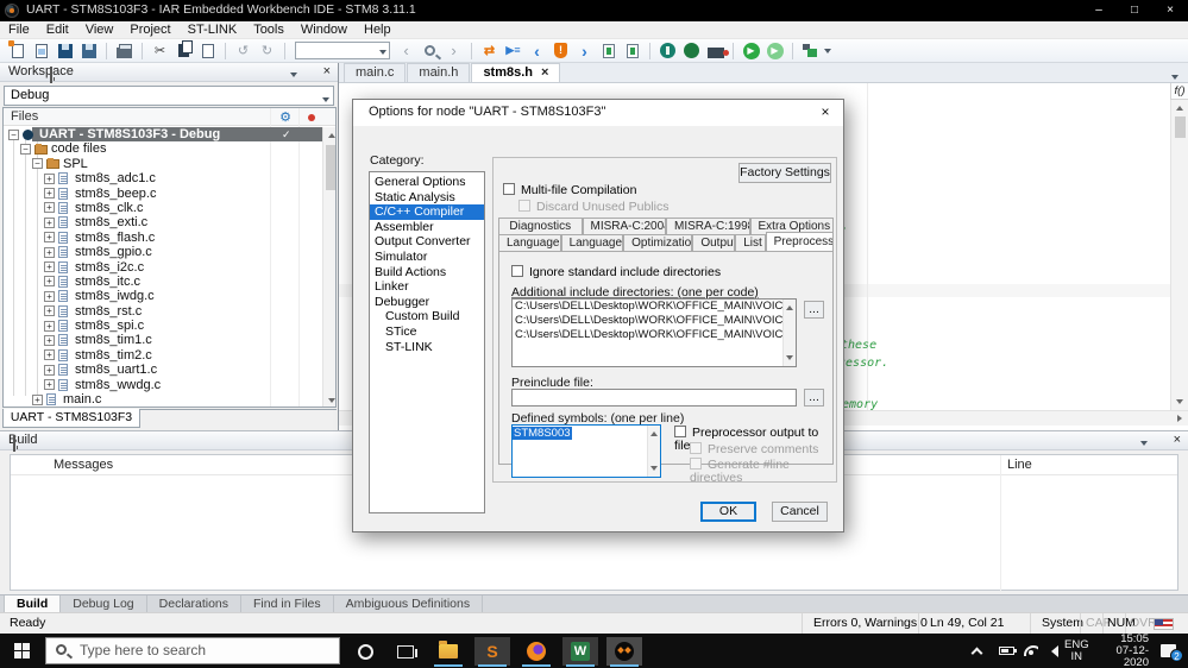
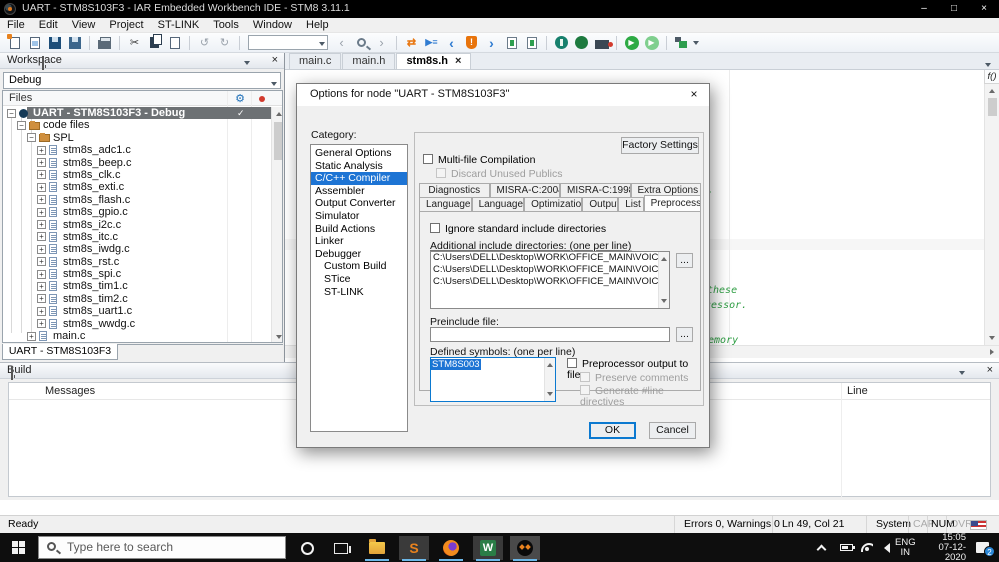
  UART - STM8S103F3 - IAR Embedded Workbench IDE - STM8 3.11.1
  –
  □
  ×
  File Edit View Project ST-LINK Tools Window Help
  ✂
  ↺
  ↻
  ‹
  ›
  ⇄
  ▶≡
  ‹
  !
  ›
  ▶
  ▶
  Worksace
  ×
  Debug
  Files
  ⚙
  −
  UART - STM8S103F3 - Debug
  ✓
  −
  code files
  −
  SPL
  +
  stm8s_adc1.c
  +
  stm8s_beep.c
  +
  stm8s_clk.c
  +
  stm8s_exti.c
  +
  stm8s_flash.c
  +
  stm8s_gpio.c
  +
  stm8s_i2c.c
  +
  stm8s_itc.c
  +
  stm8s_iwdg.c
  +
  stm8s_rst.c
  +
  stm8s_spi.c
  +
  stm8s_tim1.c
  +
  stm8s_tim2.c
  +
  stm8s_uart1.c
  +
  stm8s_wwdg.c
  +
  main.c
  UART - STM8S103F3
  main.c
  main.h
  stm8s.h ×
  f()
  these
  essor.
  emory
  uild
  ×
  Messages
  Line
- Build
- Debug Log
- Declarations
- Find in Files
- Ambiguous Definitions
  Ready
  Errors 0, Warnings 0
  Ln 49, Col 21
  System
  CAP
  NUM
  OVR
  Type here to search
  S
  W
  ENG
  IN
  15:05
  07-12-2020
  2
  Options for node "UART - STM8S103F3"
  ×
  Category:
  General Options
  Static Analysis
  C/C++ Compiler
  Assembler
  Output Converter
  Simulator
  Build Actions
  Linker
  Debugger
  Custom Build
  STice
  ST-LINK
  Factory Settings
  Multi-file Compilation
  Discard Unused Publics
  Diagnostics
  MISRA-C:200
  MISRA-C:199
  Extra Options
  Language
  Language
  Optimizatio
  Outpu
  List
  Preprocess
  Ignore standard include directories
- Additional include directories: (one per code)
+ Additional include directories: (one per line)
  C:\Users\DELL\Desktop\WORK\OFFICE_MAIN\VOIC
  C:\Users\DELL\Desktop\WORK\OFFICE_MAIN\VOIC
  C:\Users\DELL\Desktop\WORK\OFFICE_MAIN\VOIC
  ...
  Preinclude file:
  ...
  Defined symbols: (one per line)
  STM8S003
  Preprocessor output to file
  Preserve comments
  Generate #line directives
  OK
  Cancel
